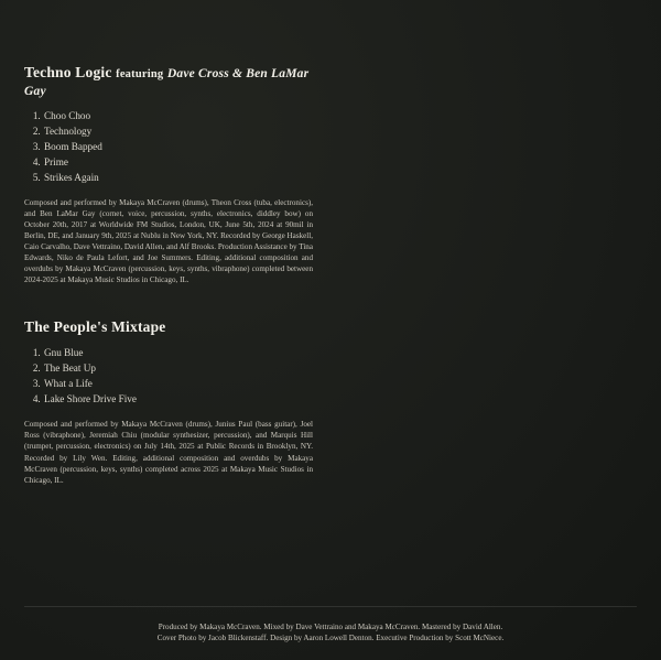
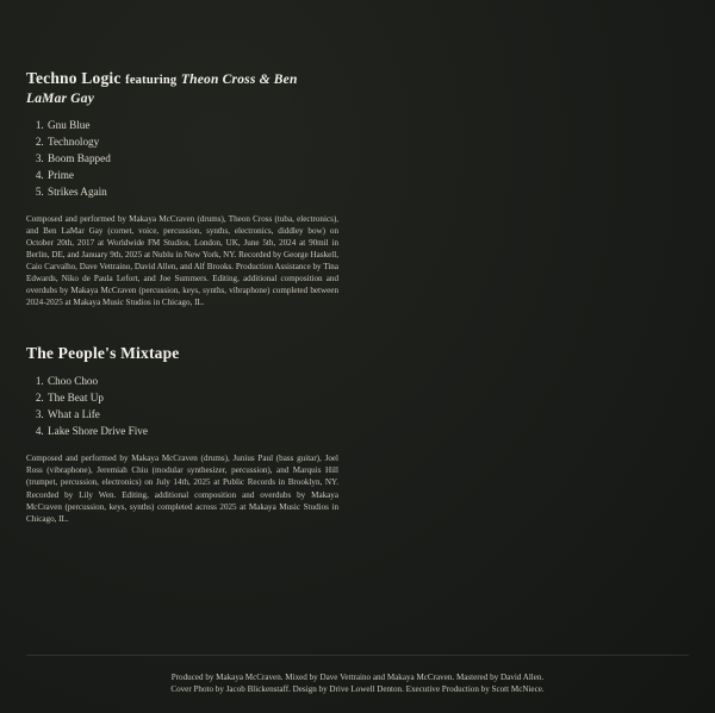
- Techno Logic featuring Dave Cross & Ben LaMar Gay
+ Techno Logic featuring Theon Cross & Ben LaMar Gay
- Choo Choo
+ Gnu Blue
  Technology
  Boom Bapped
  Prime
  Strikes Again
  Composed and performed by Makaya McCraven (drums), Theon Cross (tuba, electronics), and Ben LaMar Gay (cornet, voice, percussion, synths, electronics, diddley bow) on October 20th, 2017 at Worldwide FM Studios, London, UK, June 5th, 2024 at 90mil in Berlin, DE, and January 9th, 2025 at Nublu in New York, NY. Recorded by George Haskell, Caio Carvalho, Dave Vettraino, David Allen, and Alf Brooks. Production Assistance by Tina Edwards, Niko de Paula Lefort, and Joe Summers. Editing, additional composition and overdubs by Makaya McCraven (percussion, keys, synths, vibraphone) completed between
  The People's Mixtape
- Gnu Blue
+ Choo Choo
  The Beat Up
  What a Life
  Lake Shore Drive Five
  Composed and performed by Makaya McCraven (drums), Junius Paul (bass guitar), Joel Ross (vibraphone), Jeremiah Chiu (modular synthesizer, percussion), and Marquis Hill (trumpet, percussion, electronics) on July 14th, 2025 at Public Records in Brooklyn, NY. Recorded by Lily Wen. Editing, additional composition and overdubs by Makaya McCraven (percussion, keys, synths) completed across 2025 at Makaya Music Studios in Chicago, IL.
  Produced by Makaya McCraven. Mixed by Dave Vettraino and Makaya McCraven. Mastered by David Allen.
- Cover Photo by Jacob Blickenstaff. Design by Aaron Lowell Denton. Executive Production by Scott McNiece.
+ Cover Photo by Jacob Blickenstaff. Design by Drive Lowell Denton. Executive Production by Scott McNiece.
